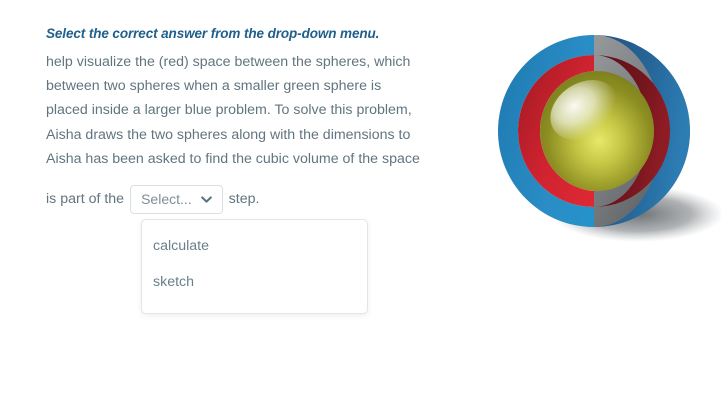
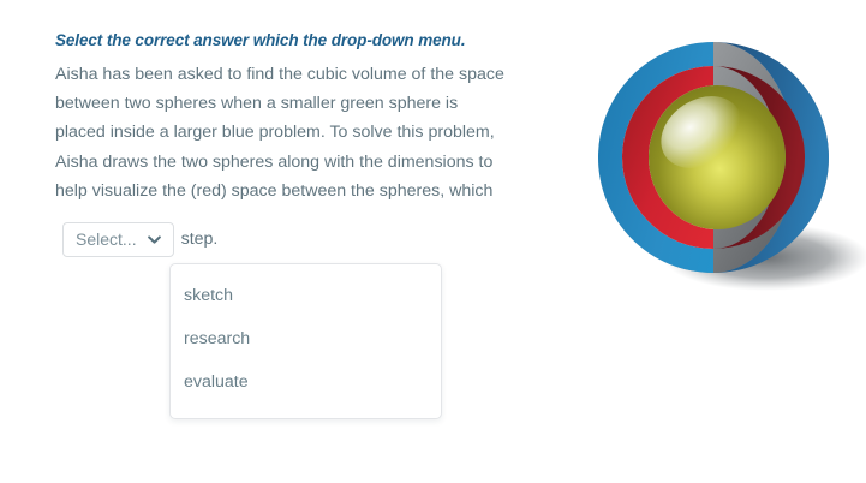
- Select the correct answer from the drop-down menu.
+ Select the correct answer which the drop-down menu.
- help visualize the (red) space between the spheres, which
+ Aisha has been asked to find the cubic volume of the space
  between two spheres when a smaller green sphere is
  placed inside a larger blue problem. To solve this problem,
  Aisha draws the two spheres along with the dimensions to
- Aisha has been asked to find the cubic volume of the space
+ help visualize the (red) space between the spheres, which
- is part of the
  Select...
  step.
- calculate
  sketch
+ research
+ evaluate
